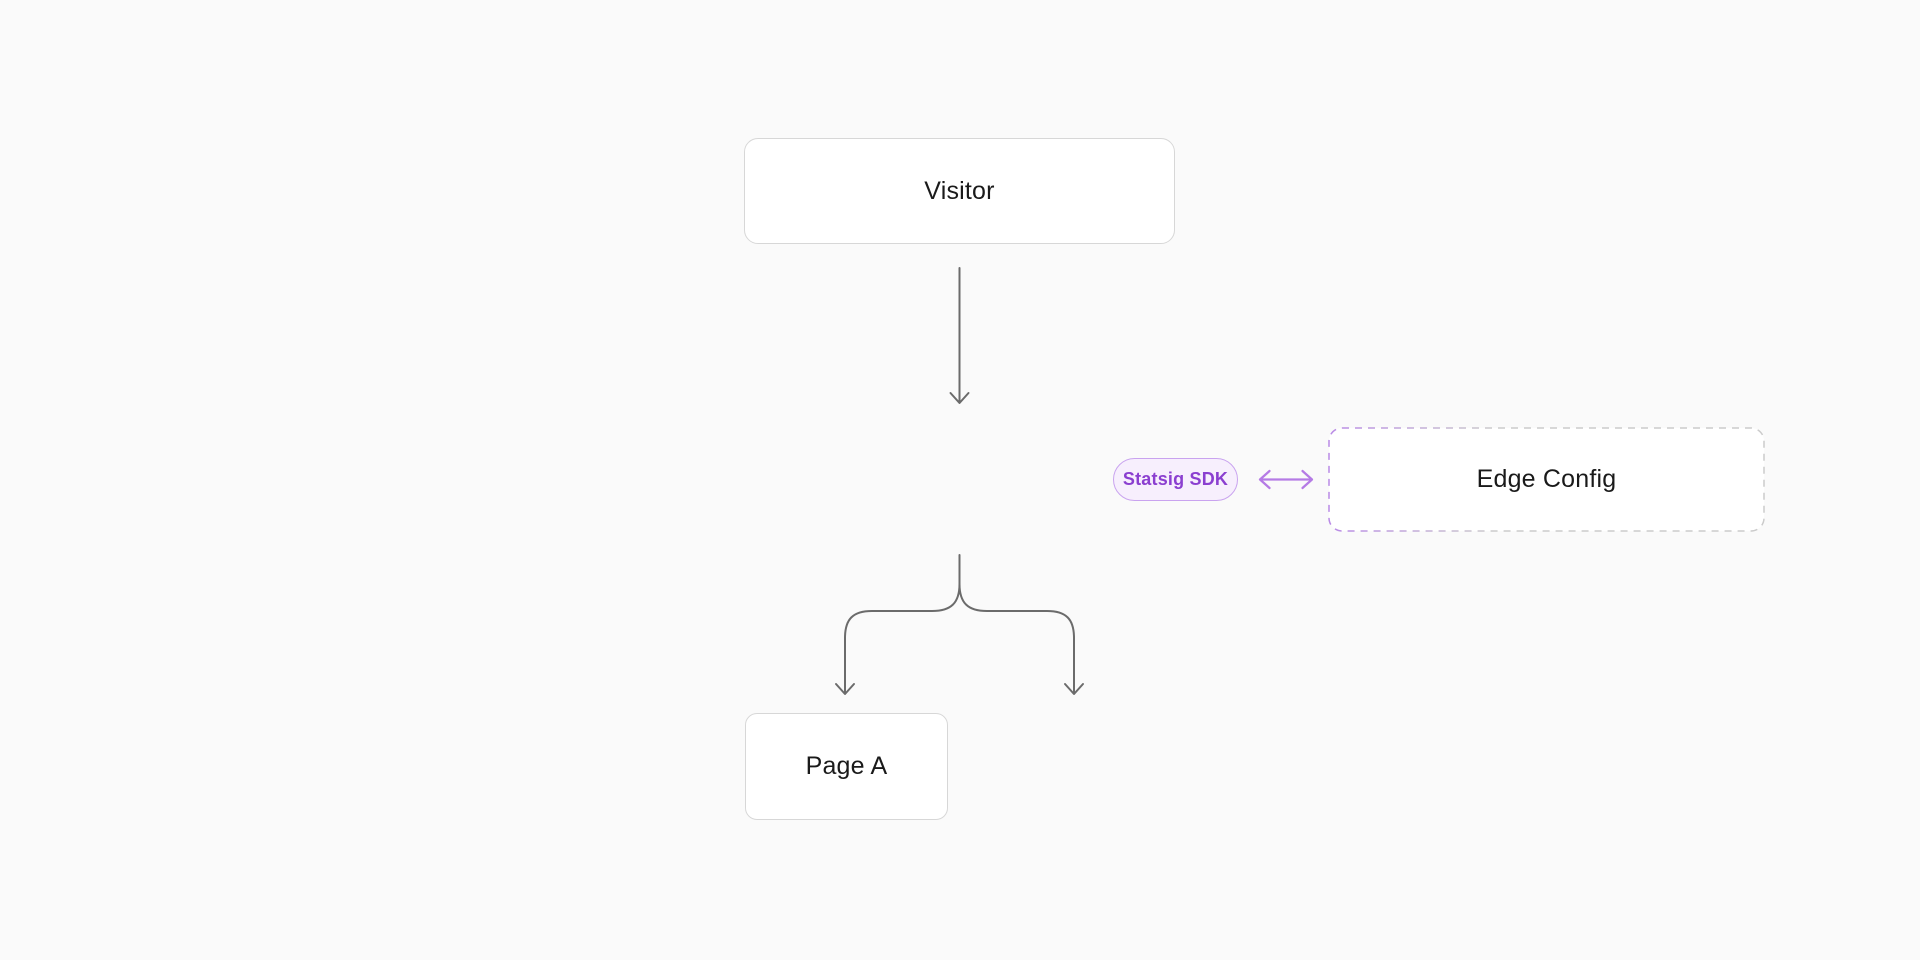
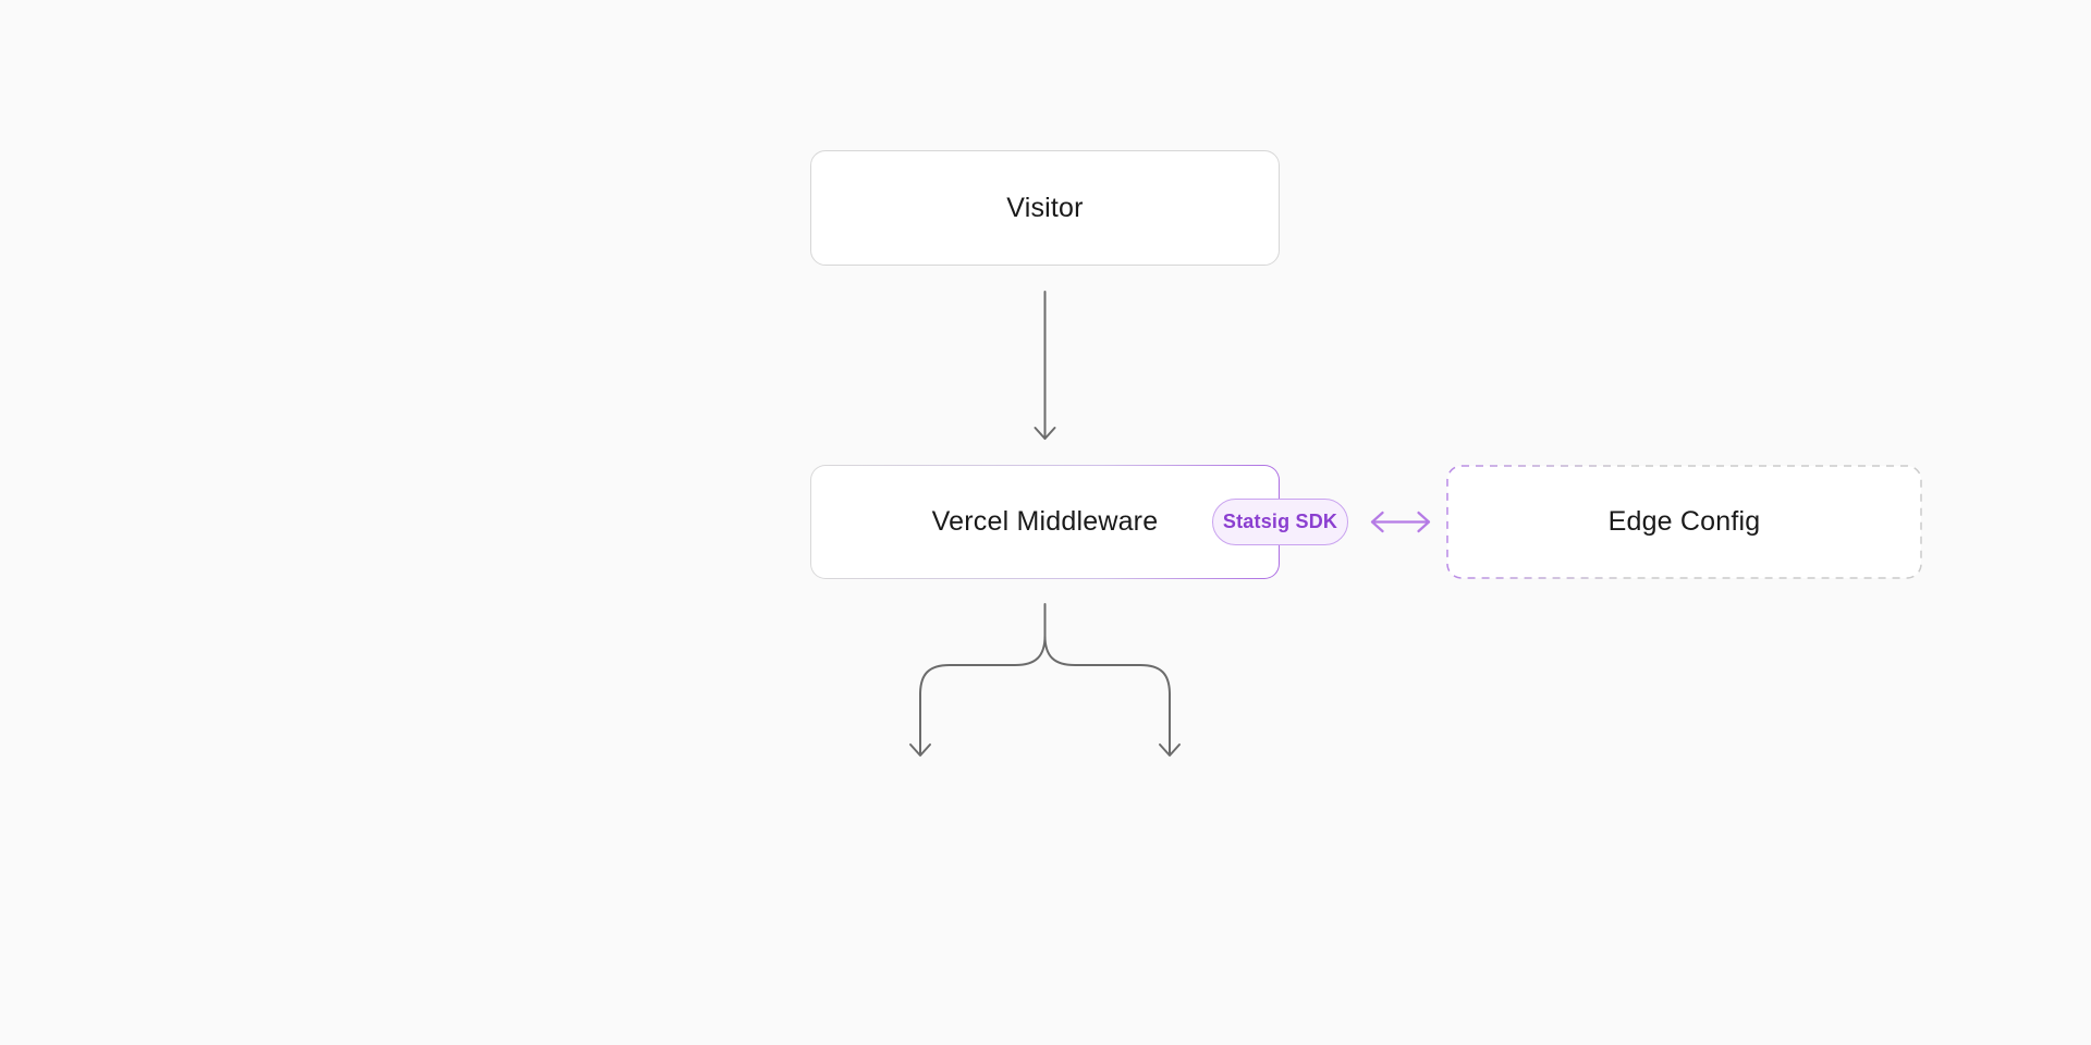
  Visitor
+ Vercel Middleware
  Statsig SDK
  Edge Config
- Page A
